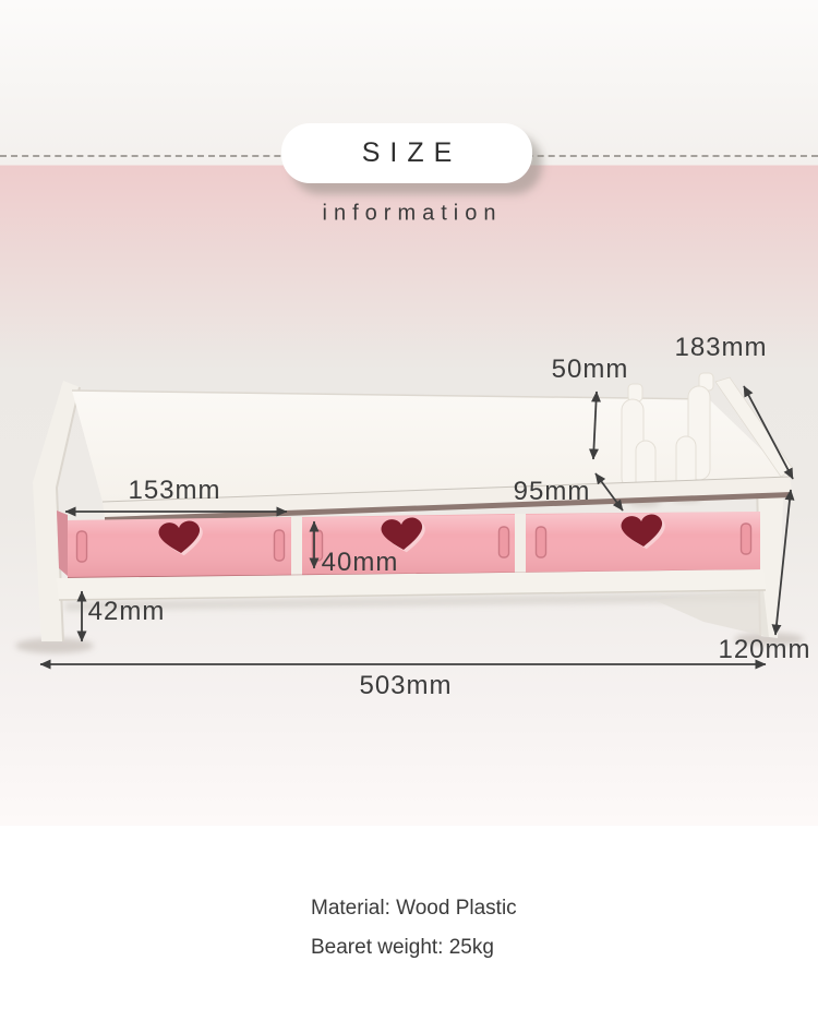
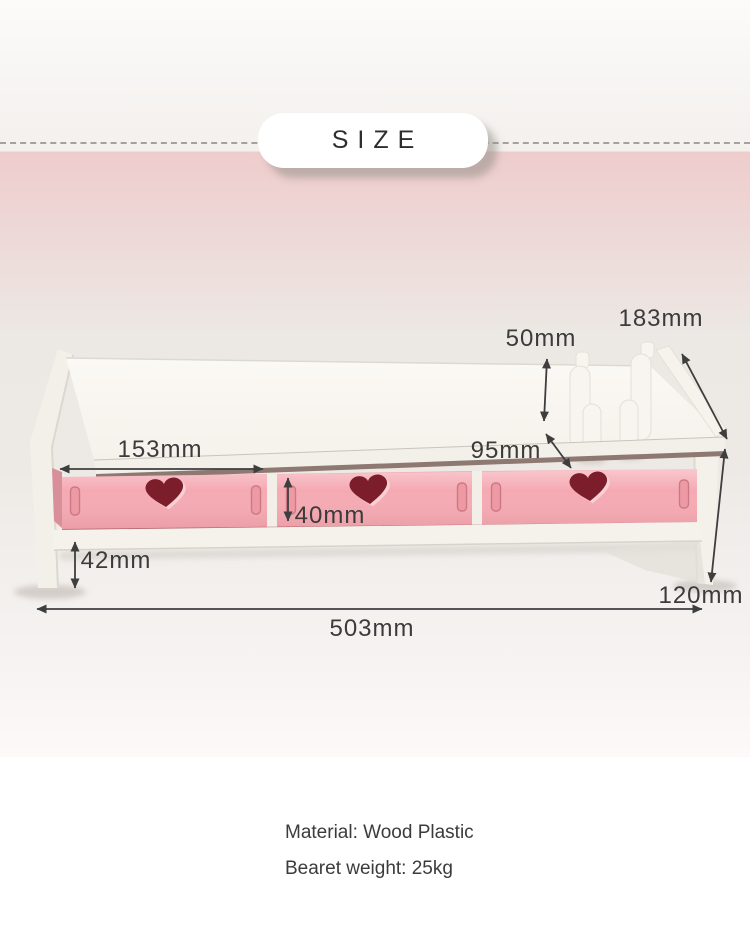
  SIZE
- information
  183mm
  50mm
  95mm
  153mm
  40mm
  42mm
  120mm
  503mm
  Material: Wood Plastic
  Bearet weight: 25kg
